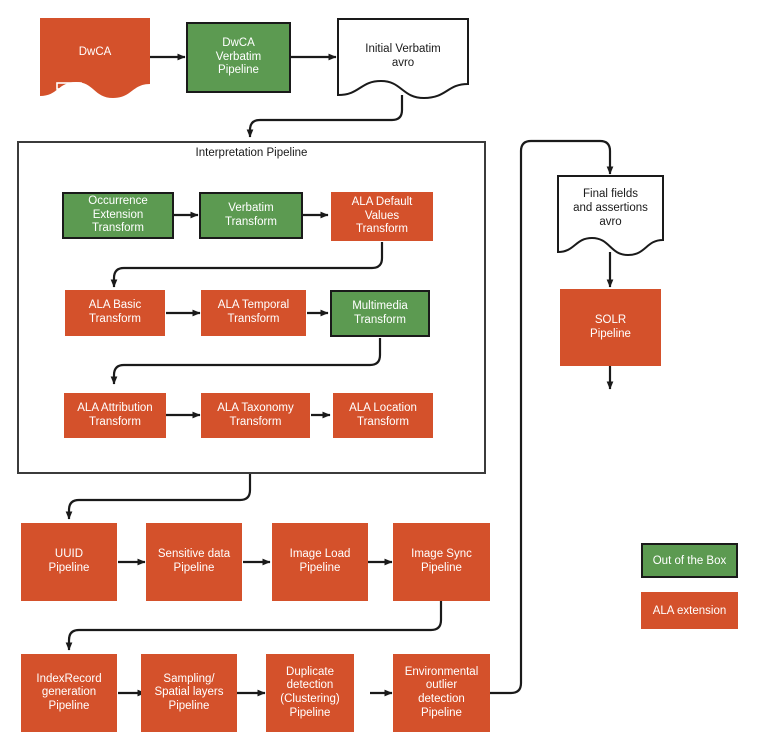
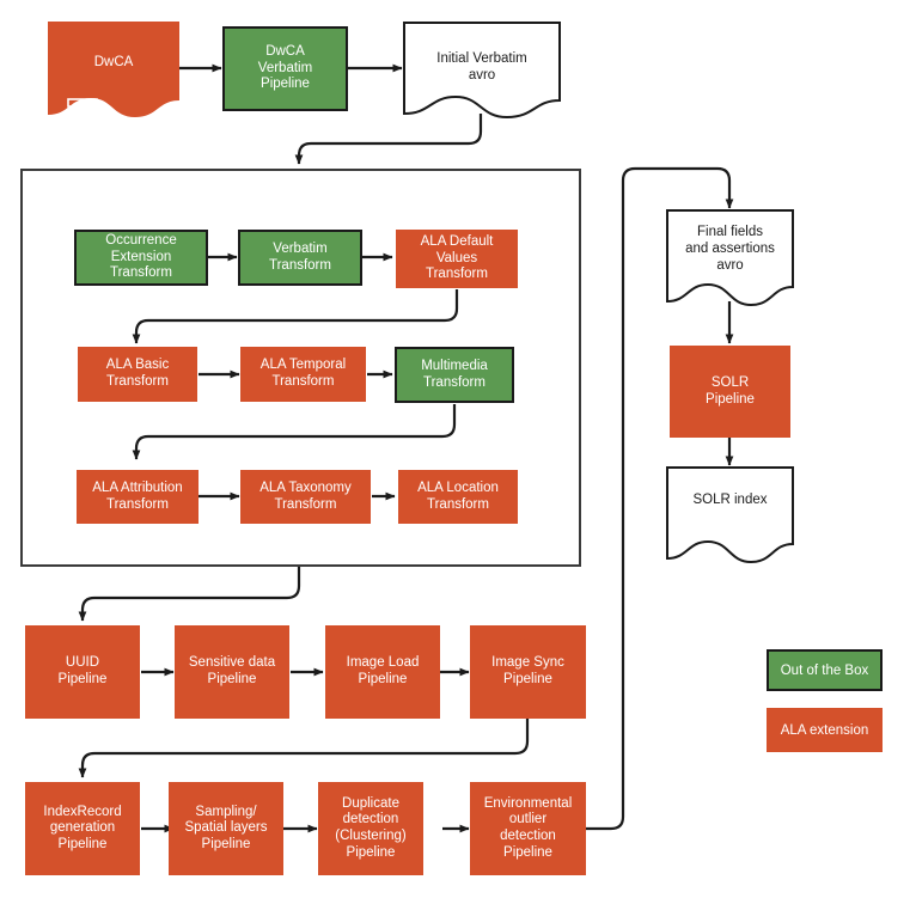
  DwCA
  DwCA
  Verbatim
  Pipeline
  Initial Verbatim
  avro
- Interpretation Pipeline
  Occurrence
  Extension
  Transform
  Verbatim
  Transform
  ALA Default
  Values
  Transform
  ALA Basic
  Transform
  ALA Temporal
  Transform
  Multimedia
  Transform
  ALA Attribution
  Transform
  ALA Taxonomy
  Transform
  ALA Location
  Transform
  UUID
  Pipeline
  Sensitive data
  Pipeline
  Image Load
  Pipeline
  Image Sync
  Pipeline
  IndexRecord
  generation
  Pipeline
  Sampling/
  Spatial layers
  Pipeline
  Duplicate
  detection
  (Clustering)
  Pipeline
  Environmental
  outlier
  detection
  Pipeline
  Final fields
  and assertions
  avro
  SOLR
  Pipeline
+ SOLR index
  Out of the Box
  ALA extension
